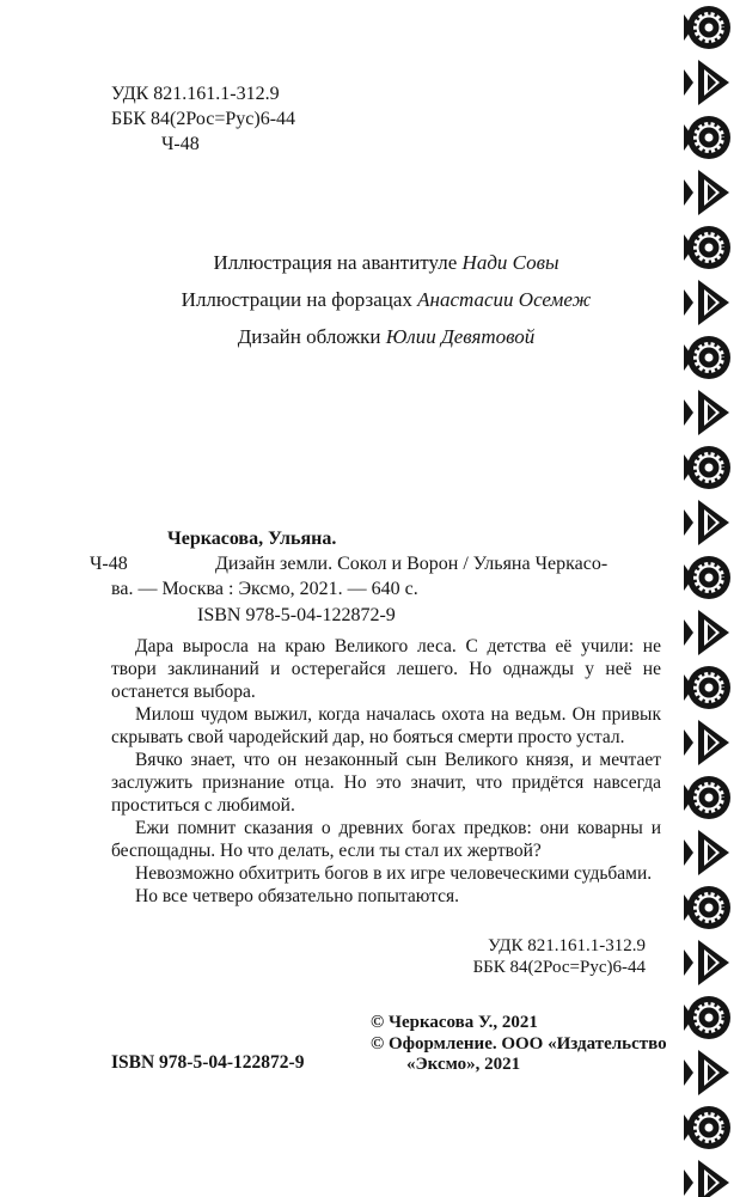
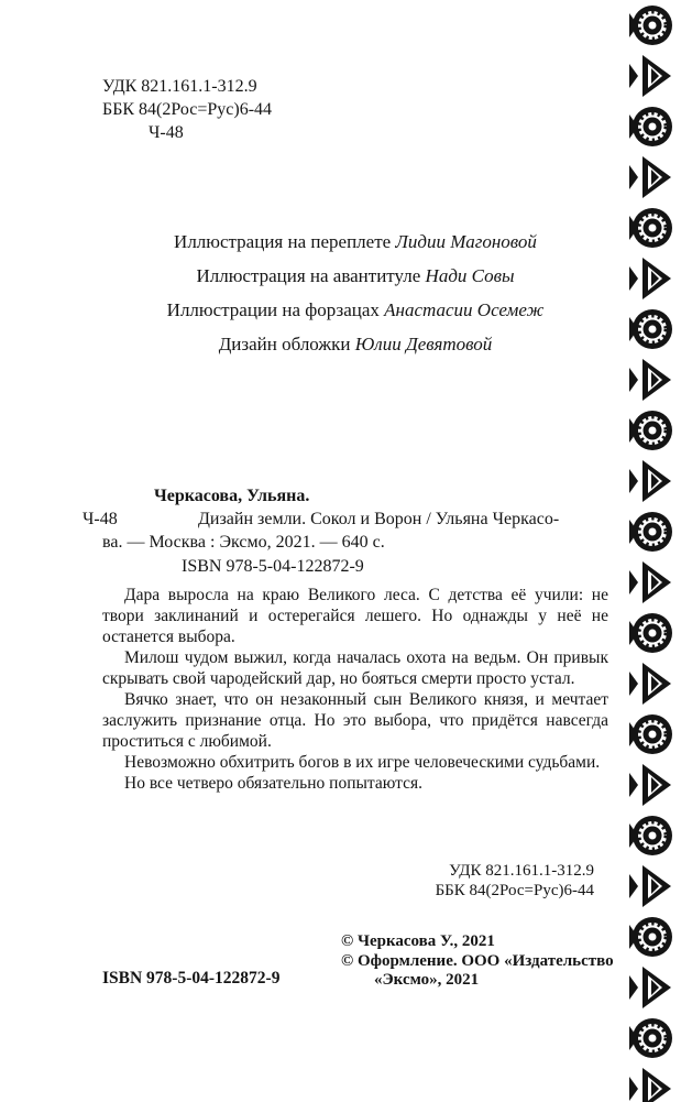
  УДК 821.161.1-312.9
  ББК 84(2Рос=Рус)6-44
  Ч-48
+ Иллюстрация на переплете Лидии Магоновой
  Иллюстрация на авантитуле Нади Совы
  Иллюстрации на форзацах Анастасии Осемеж
  Дизайн обложки Юлии Девятовой
  Черкасова, Ульяна.
  Ч-48
  Дизайн земли. Сокол и Ворон / Ульяна Черкасо-
  ва. — Москва : Эксмо, 2021. — 640 с.
  ISBN 978-5-04-122872-9
  Дара выросла на краю Великого леса. С детства её учили: не твори заклинаний и остерегайся лешего. Но однажды у неё не останется выбора.
  Милош чудом выжил, когда началась охота на ведьм. Он привык скрывать свой чародейский дар, но бояться смерти просто устал.
- Вячко знает, что он незаконный сын Великого князя, и мечтает заслужить признание отца. Но это значит, что придётся навсегда проститься с любимой.
+ Вячко знает, что он незаконный сын Великого князя, и мечтает заслужить признание отца. Но это выбора, что придётся навсегда проститься с любимой.
- Ежи помнит сказания о древних богах предков: они коварны и беспощадны. Но что делать, если ты стал их жертвой?
  Невозможно обхитрить богов в их игре человеческими судьбами.
  Но все четверо обязательно попытаются.
  УДК 821.161.1-312.9
  ББК 84(2Рос=Рус)6-44
  © Черкасова У., 2021
  © Оформление. ООО «Издательство
  «Эксмо», 2021
  ISBN 978-5-04-122872-9
